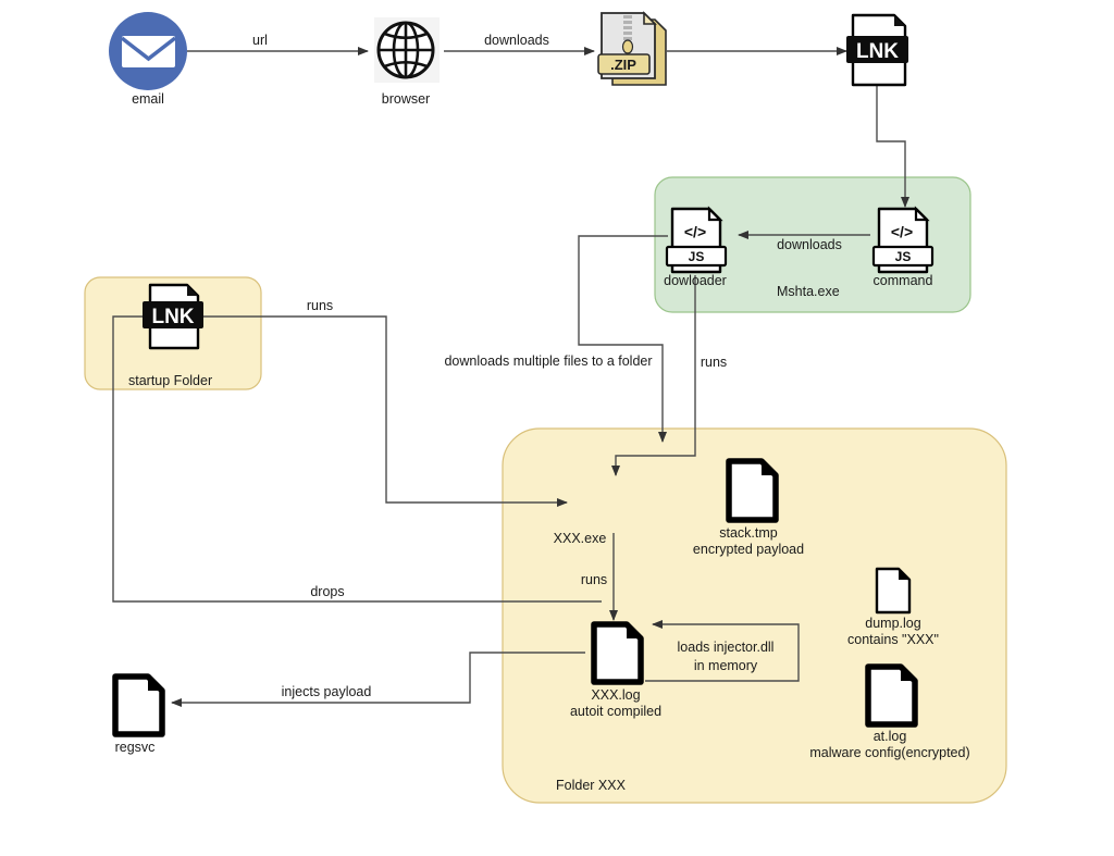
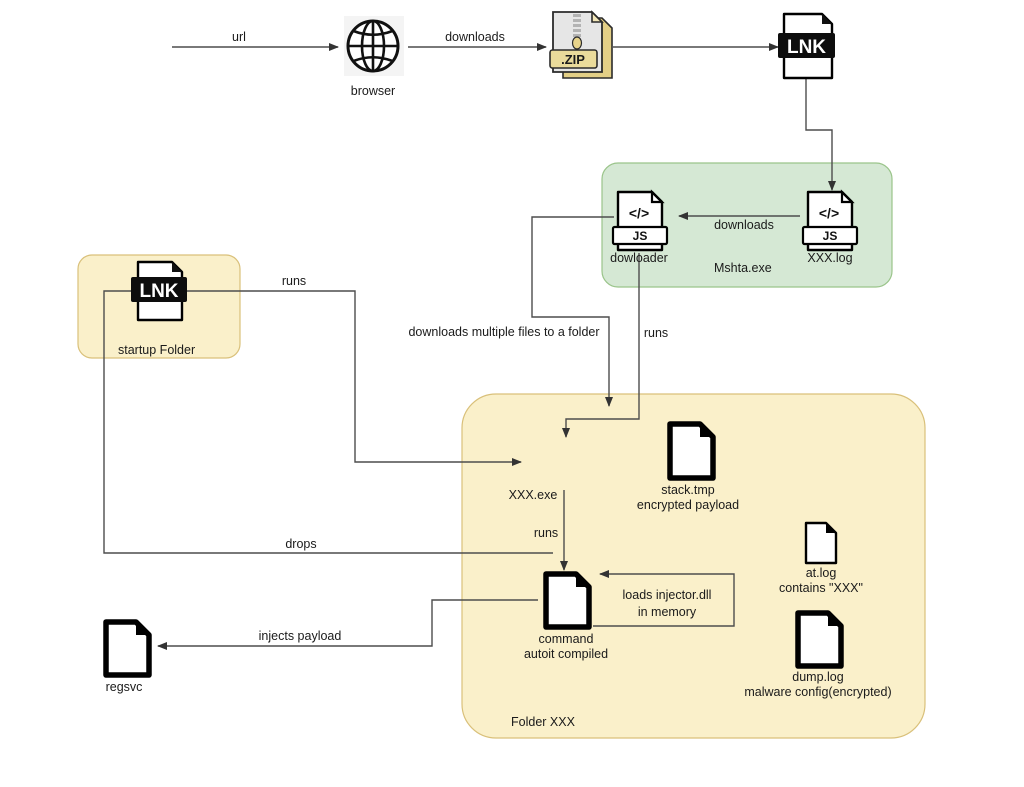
  Mshta.exe
  startup Folder
  Folder XXX
  url
  downloads
  downloads
  downloads multiple files to a folder
  runs
  runs
  runs
  drops
  loads injector.dll
  in memory
  injects payload
- email
  browser
  .ZIP
  LNK
  </>
  JS
- command
+ XXX.log
  </>
  JS
  dowloader
  LNK
  XXX.exe
  stack.tmp
  encrypted payload
- dump.log
+ at.log
  contains "XXX"
- at.log
+ dump.log
  malware config(encrypted)
- XXX.log
+ command
  autoit compiled
  regsvc
